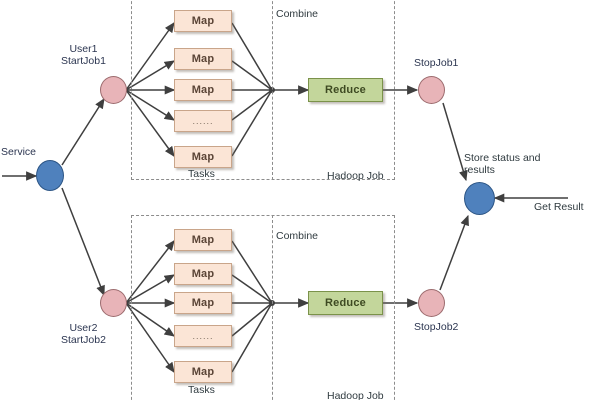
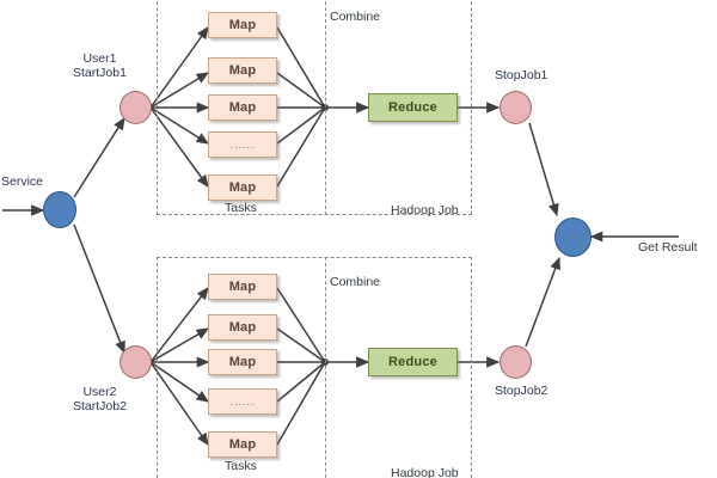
  Service
  User1
  StartJob1
  User2
  StartJob2
  StopJob1
  StopJob2
- Store status and
- results
  Get Result
  Map
  Map
  Map
  ......
  Map
  Tasks
  Reduce
  Combine
  Hadoop Job
  Map
  Map
  Map
  ......
  Map
  Tasks
  Reduce
  Combine
  Hadoop Job
